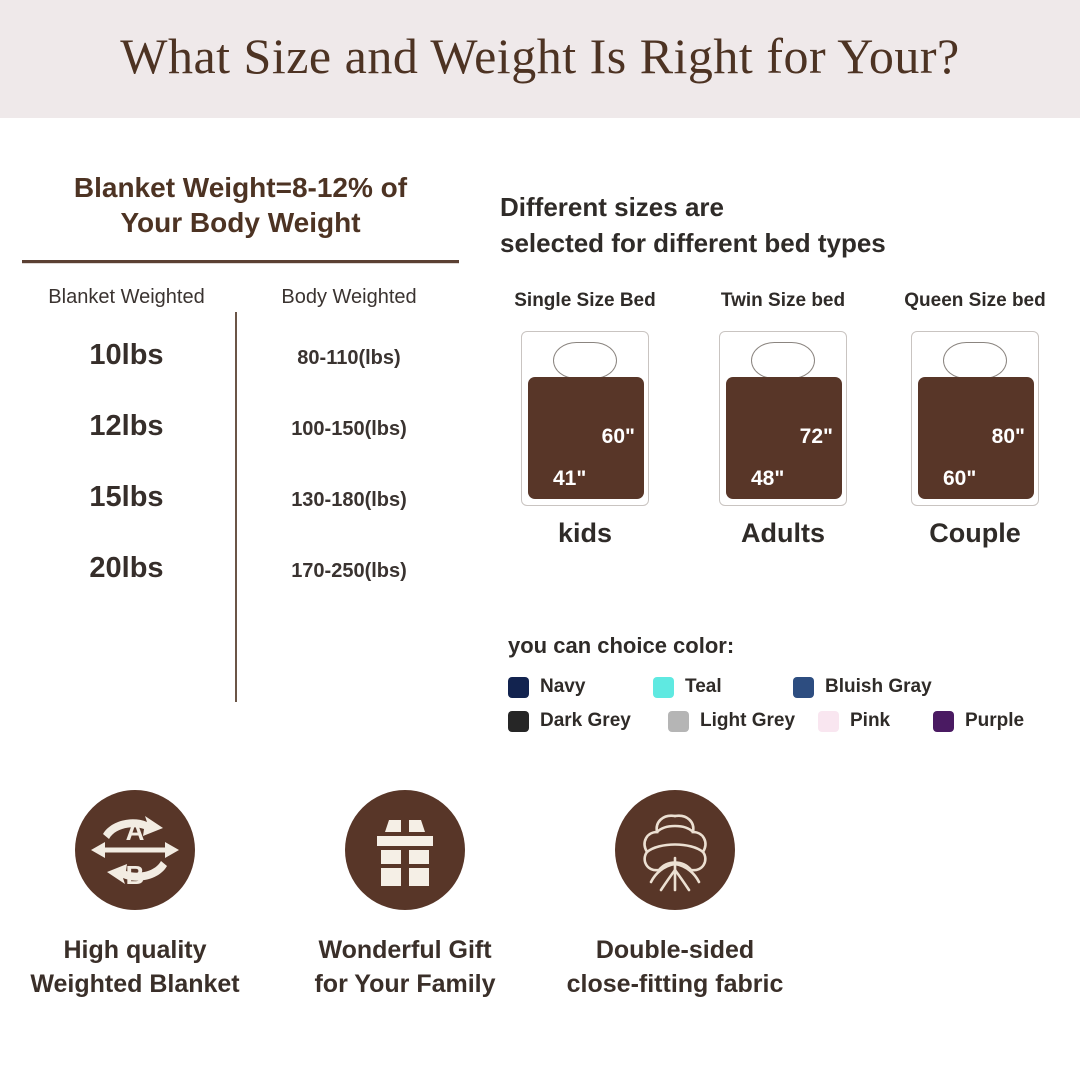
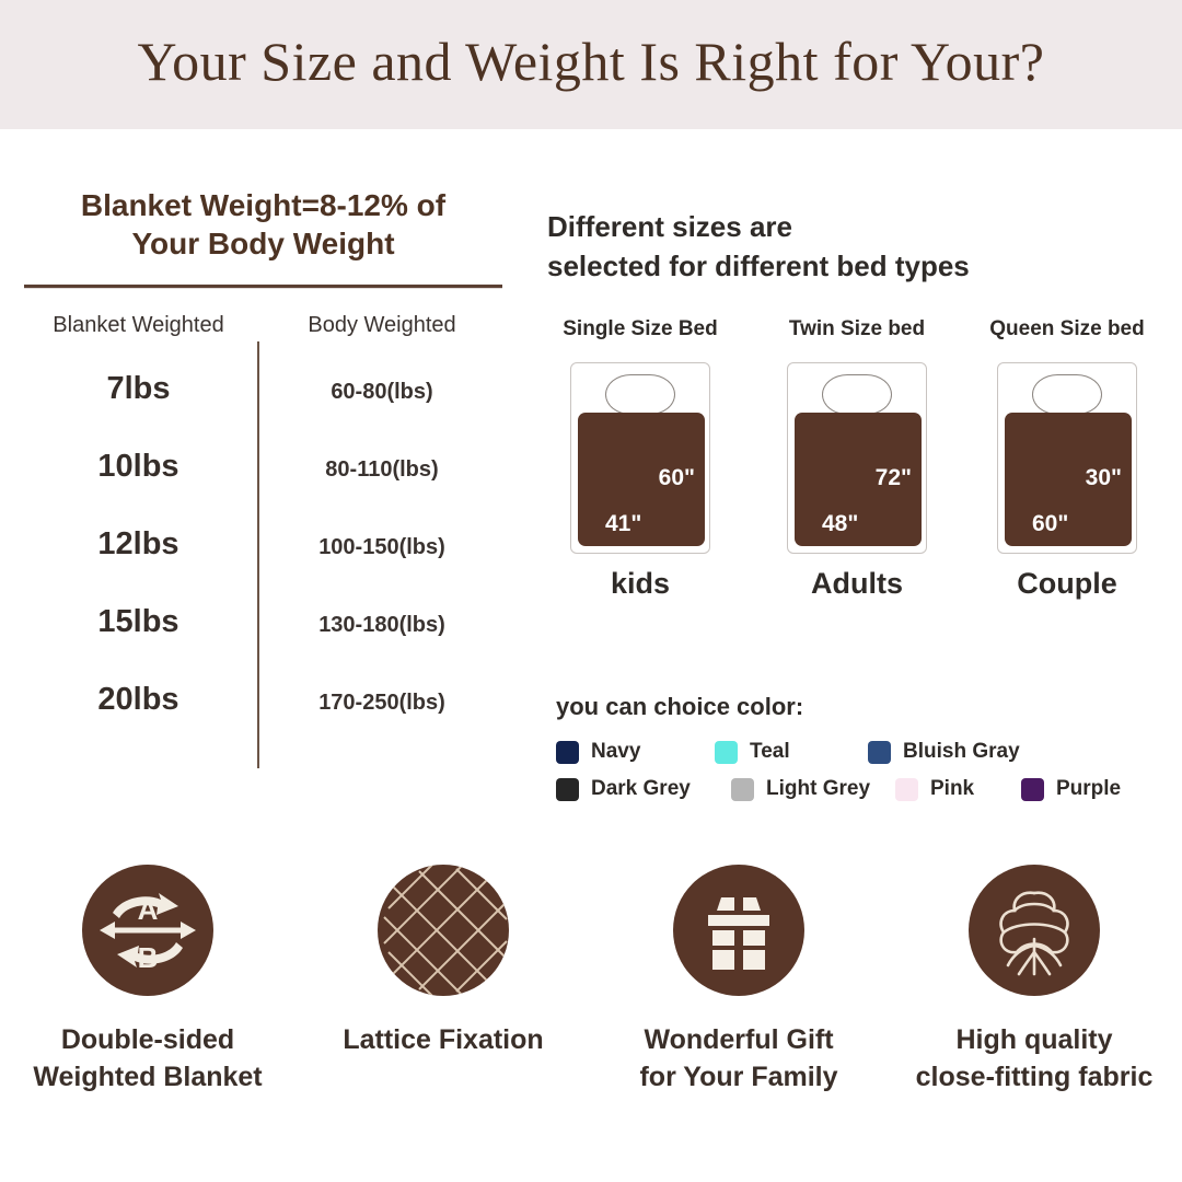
- What Size and Weight Is Right for Your?
+ Your Size and Weight Is Right for Your?
  Blanket Weight=8-12% of
  Your Body Weight
  Blanket Weighted
  Body Weighted
+ 7lbs
+ 60-80(lbs)
  10lbs
  80-110(lbs)
  12lbs
  100-150(lbs)
  15lbs
  130-180(lbs)
  20lbs
  170-250(lbs)
  Different sizes are
  selected for different bed types
  Single Size Bed
  60"
  41"
  kids
  Twin Size bed
  72"
  48"
  Adults
  Queen Size bed
- 80"
+ 30"
  60"
  Couple
  you can choice color:
  Navy
  Teal
  Bluish Gray
  Dark Grey
  Light Grey
  Pink
  Purple
  A
  B
- High quality
+ Double-sided
  Weighted Blanket
+ Lattice Fixation
  Wonderful Gift
  for Your Family
- Double-sided
+ High quality
  close-fitting fabric
